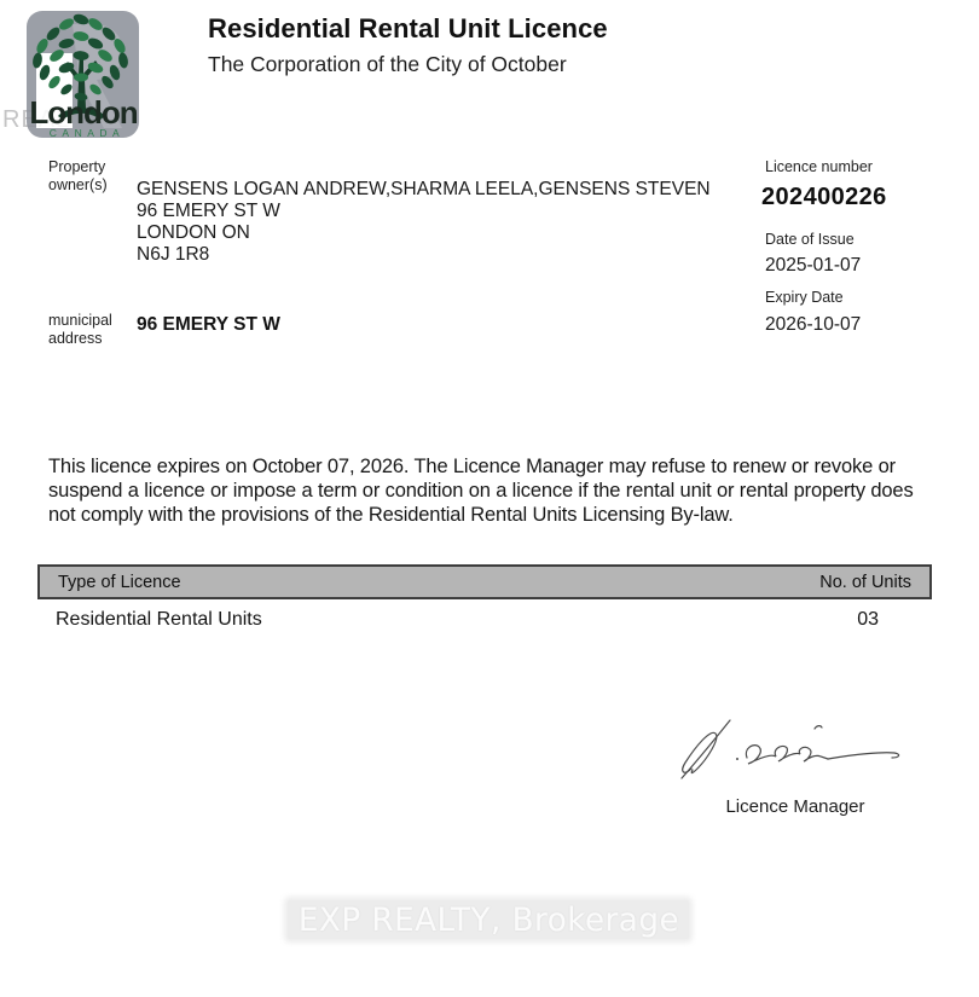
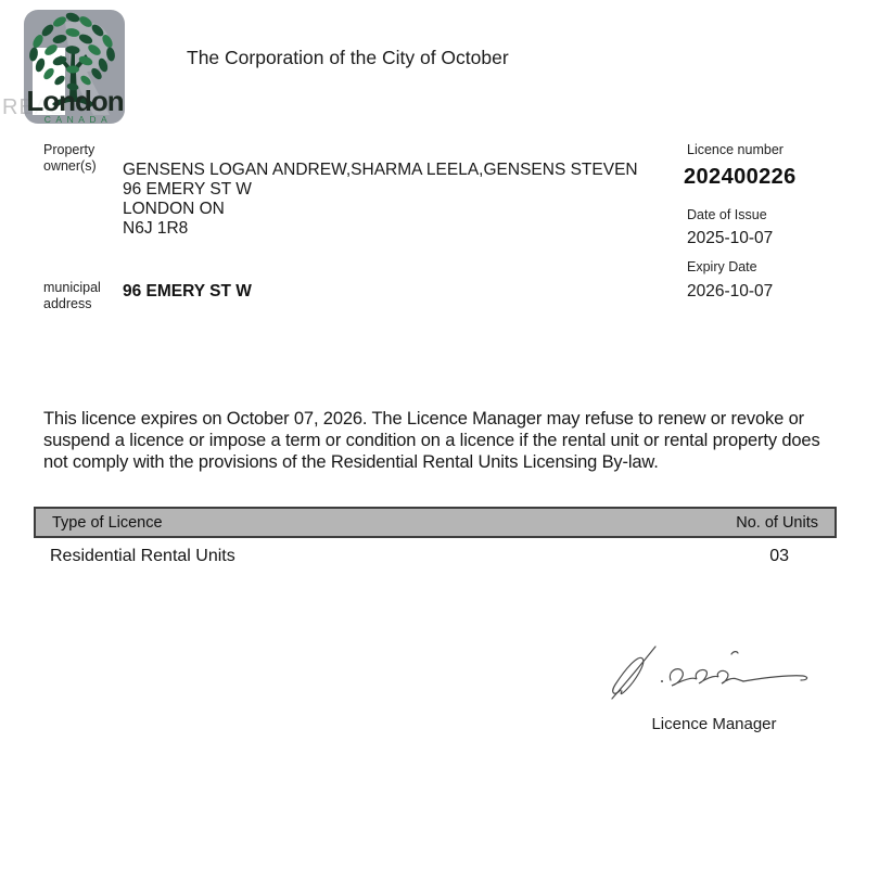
  REAL
  London
  CANADA
- Residential Rental Unit Licence
  The Corporation of the City of October
  Property owner(s)
  GENSENS LOGAN ANDREW,SHARMA LEELA,GENSENS STEVEN
  96 EMERY ST W
  LONDON ON
  N6J 1R8
  Licence number
  202400226
  Date of Issue
- 2025-01-07
+ 2025-10-07
  Expiry Date
  2026-10-07
  municipal address
  96 EMERY ST W
  This licence expires on October 07, 2026. The Licence Manager may refuse to renew or revoke or suspend a licence or impose a term or condition on a licence if the rental unit or rental property does not comply with the provisions of the Residential Rental Units Licensing By-law.
  Type of Licence
  No. of Units
  Residential Rental Units
  03
  Licence Manager
- EXP REALTY, Brokerage
